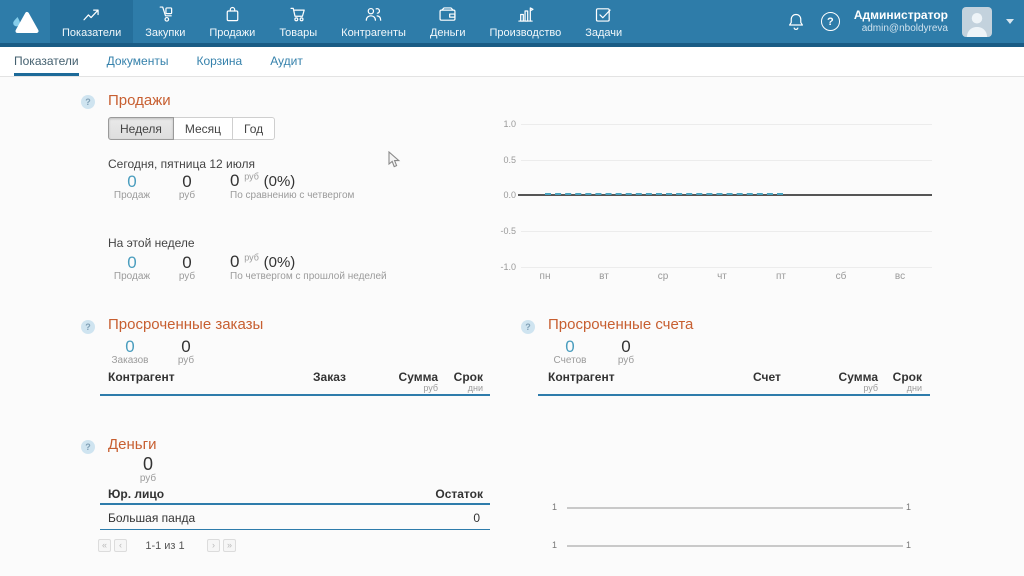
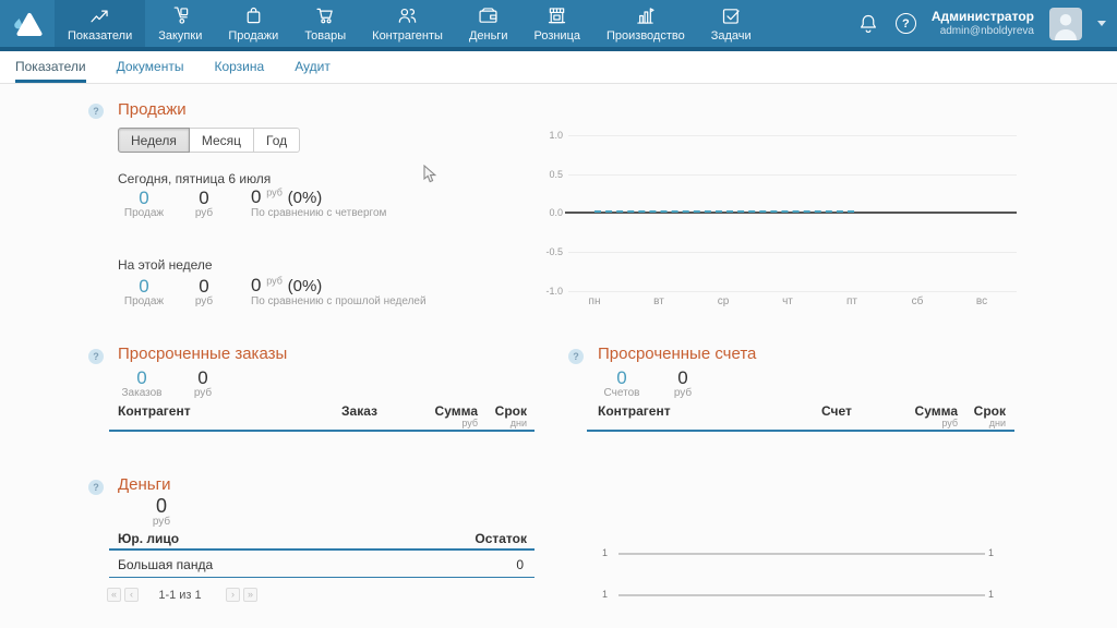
  Показатели
  Закупки
  Продажи
  Товары
  Контрагенты
  Деньги
+ Розница
  Производство
  Задачи
  ?
  Администратор
  admin@nboldyreva
  Показатели
  Документы
  Корзина
  Аудит
  ?
  Продажи
  Неделя
  Месяц
  Год
- Сегодня, пятница 12 июля
+ Сегодня, пятница 6 июля
  0
  Продаж
  0
  руб
  0 руб (0%)
  По сравнению с четвергом
  На этой неделе
  0
  Продаж
  0
  руб
  0 руб (0%)
- По четвергом с прошлой неделей
+ По сравнению с прошлой неделей
  1.0
  0.5
  0.0
  -0.5
  -1.0
  пн
  вт
  ср
  чт
  пт
  сб
  вс
  ?
  Просроченные заказы
  0
  Заказов
  0
  руб
  Контрагент
  Заказ
  Сумма
  руб
  Срок
  дни
  ?
  Просроченные счета
  0
  Счетов
  0
  руб
  Контрагент
  Счет
  Сумма
  руб
  Срок
  дни
  ?
  Деньги
  0
  руб
  Юр. лицо
  Остаток
  Большая панда
  0
  «
  ‹
  1-1 из 1
  ›
  »
  1
  1
  1
  1
